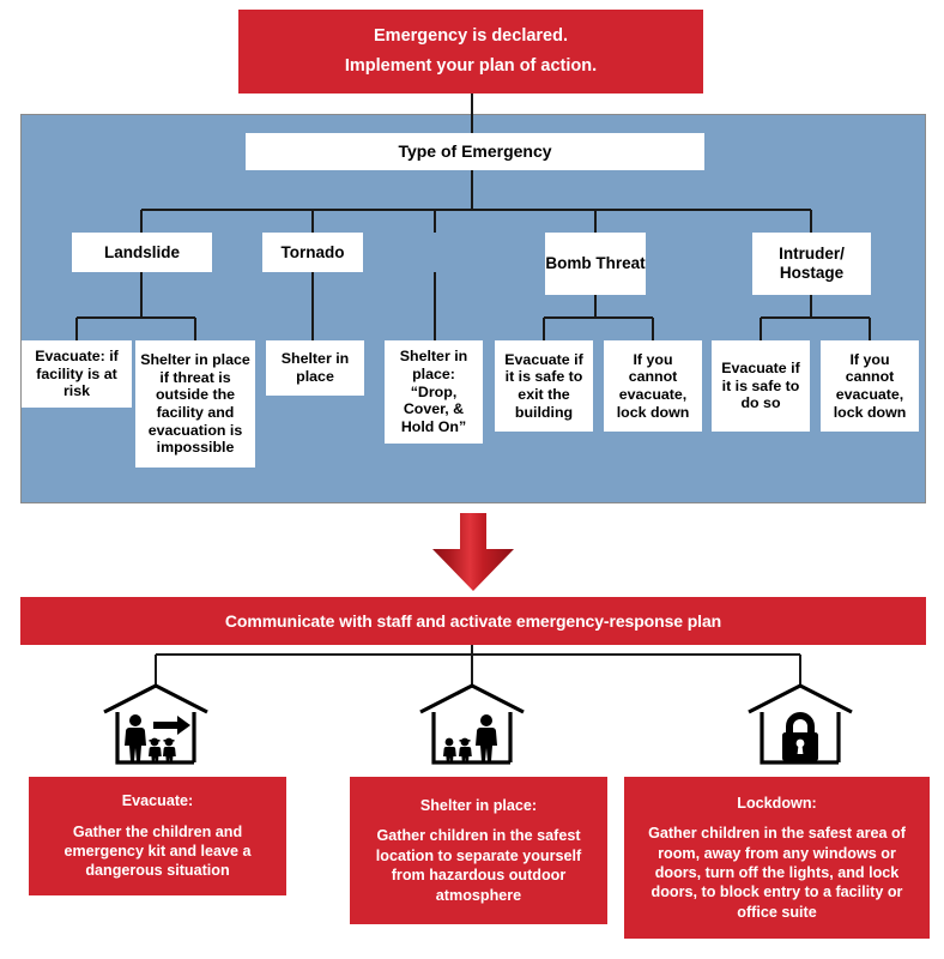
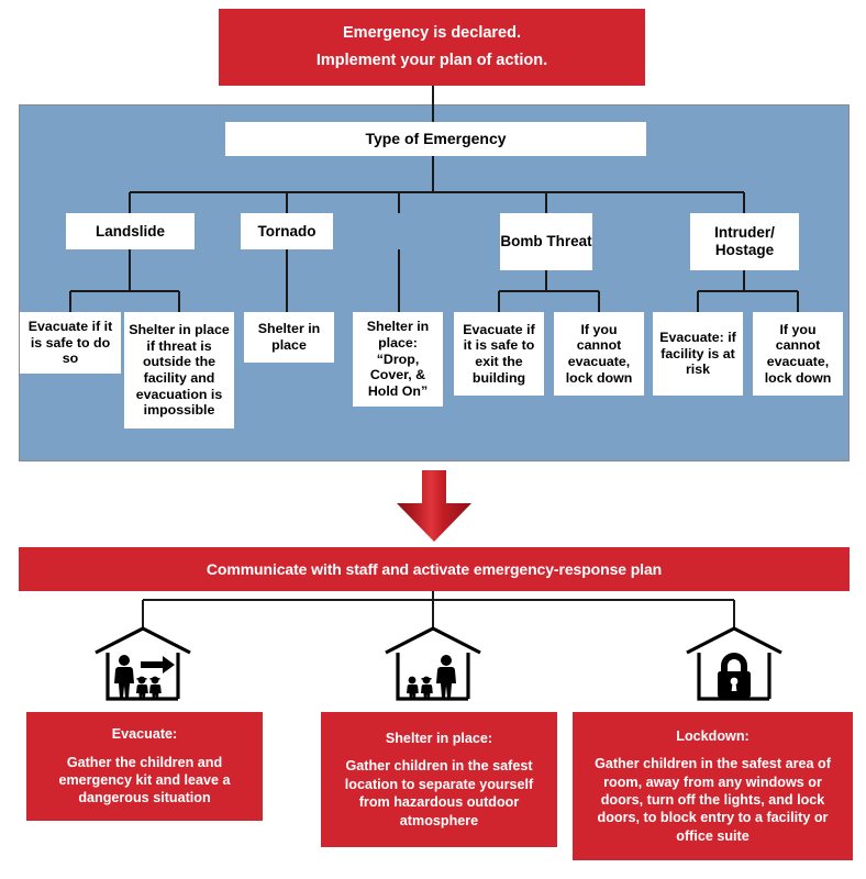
  Emergency is declared.
  Implement your plan of action.
  Type of Emergency
  Landslide
  Tornado
  Bomb Threat
  Intruder/ Hostage
- Evacuate: if facility is at risk
+ Evacuate if it is safe to do so
  Shelter in place if threat is outside the facility and evacuation is impossible
  Shelter in place
  Shelter in place: “Drop, Cover, & Hold On”
  Evacuate if it is safe to exit the building
  If you cannot evacuate, lock down
- Evacuate if it is safe to do so
+ Evacuate: if facility is at risk
  If you cannot evacuate, lock down
  Communicate with staff and activate emergency-response plan
  Evacuate:
  Gather the children and emergency kit and leave a dangerous situation
  Shelter in place:
  Gather children in the safest location to separate yourself from hazardous outdoor atmosphere
  Lockdown:
  Gather children in the safest area of room, away from any windows or doors, turn off the lights, and lock doors, to block entry to a facility or office suite
